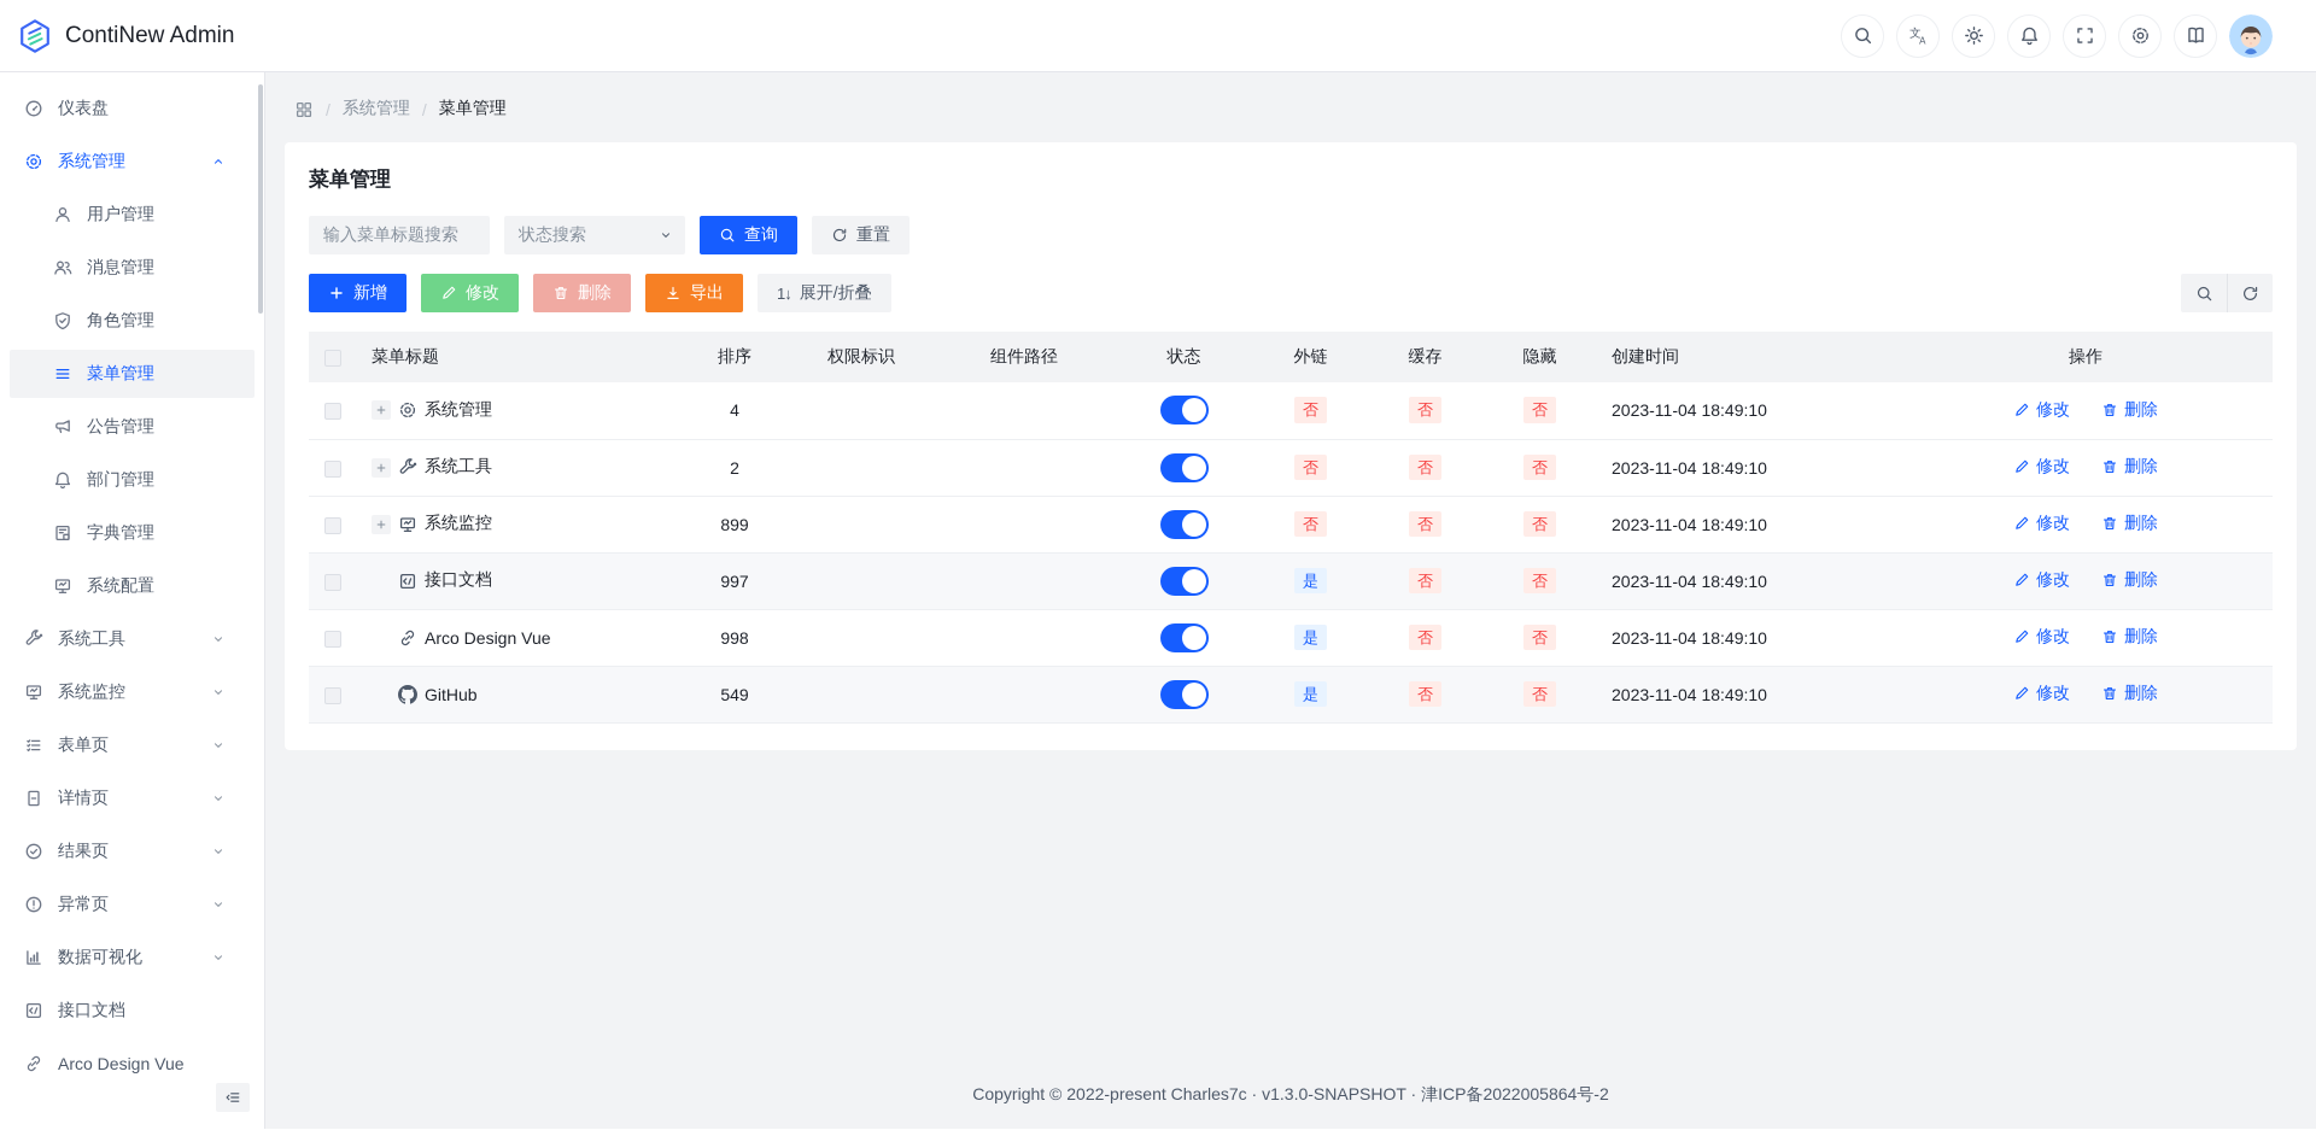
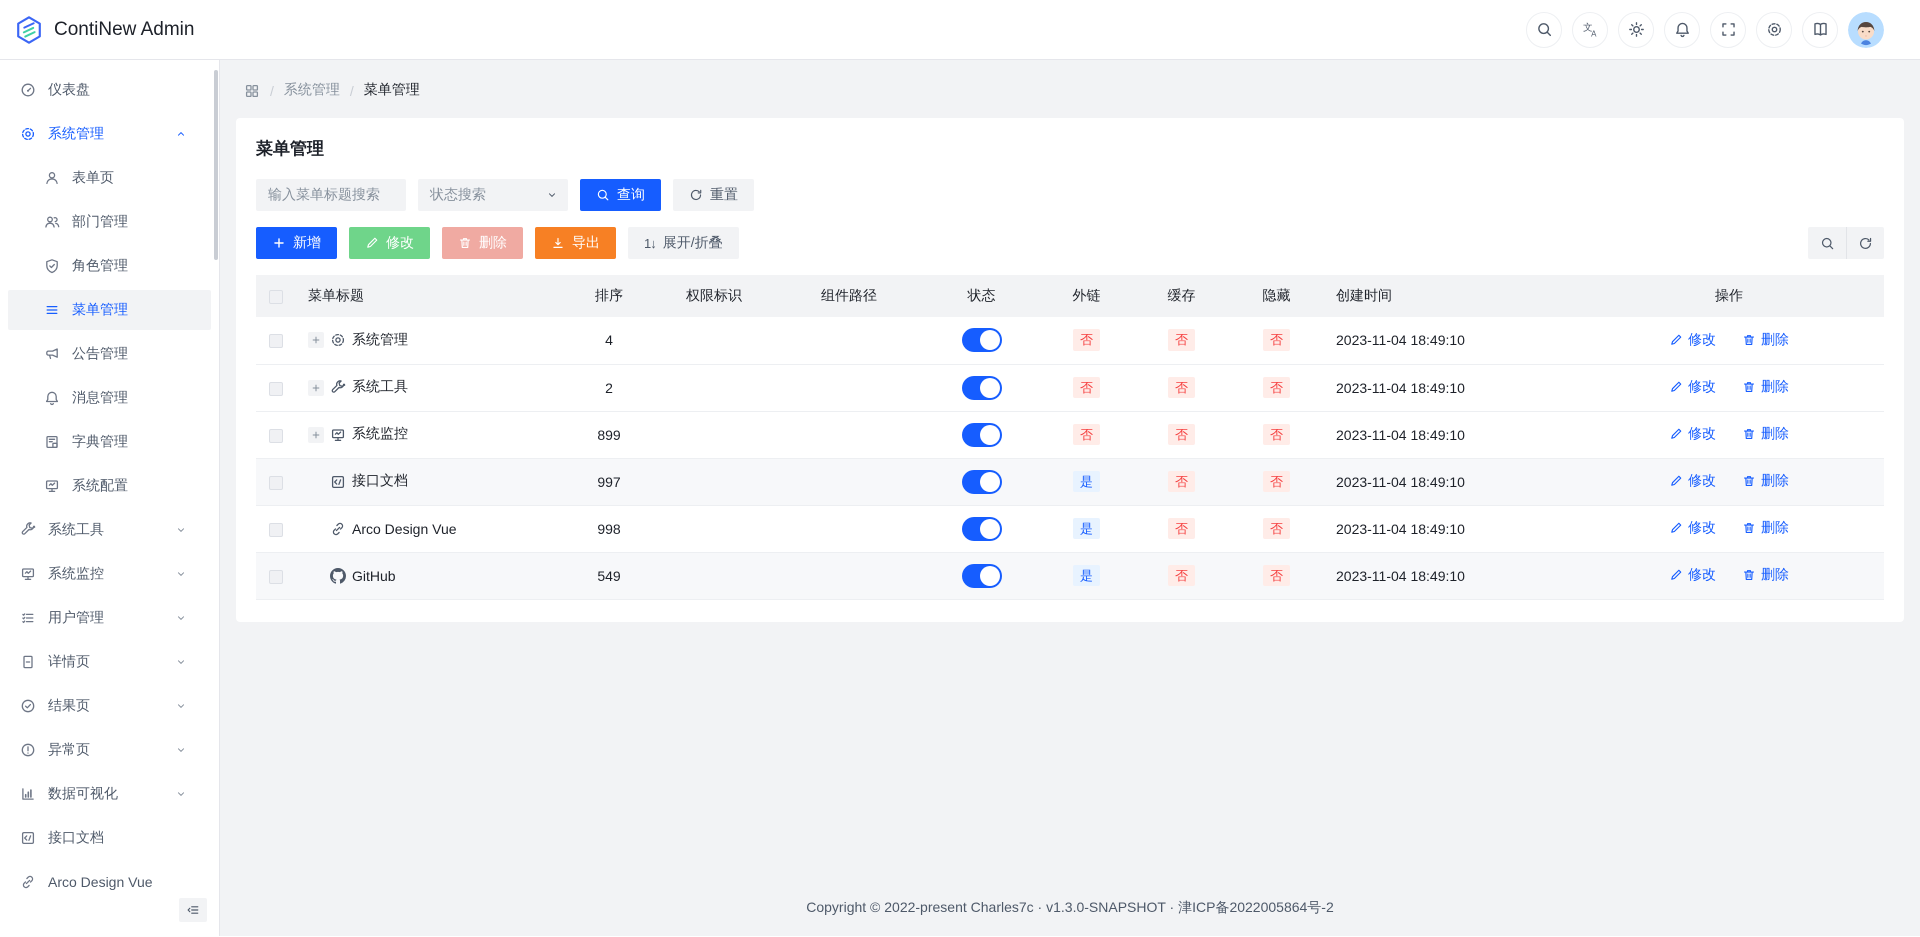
  ContiNew Admin
  文
  A
  仪表盘
  系统管理
- 用户管理
+ 表单页
- 消息管理
+ 部门管理
  角色管理
  菜单管理
  公告管理
- 部门管理
+ 消息管理
  字典管理
  系统配置
  系统工具
  系统监控
- 表单页
+ 用户管理
  详情页
  结果页
  异常页
  数据可视化
  接口文档
  Arco Design Vue
  /
  系统管理
  /
  菜单管理
  菜单管理
  输入菜单标题搜索
  状态搜索
  查询
  重置
  新增
  修改
  删除
  导出
  1↓
  展开/折叠
  	菜单标题	排序	权限标识	组件路径	状态	外链	缓存	隐藏	创建时间	操作
  	系统管理	4				否	否	否	2023-11-04 18:49:10	修改 删除
  	系统工具	2				否	否	否	2023-11-04 18:49:10	修改 删除
  	系统监控	899				否	否	否	2023-11-04 18:49:10	修改 删除
  	接口文档	997				是	否	否	2023-11-04 18:49:10	修改 删除
  	Arco Design Vue	998				是	否	否	2023-11-04 18:49:10	修改 删除
  	GitHub	549				是	否	否	2023-11-04 18:49:10	修改 删除
  Copyright © 2022-present Charles7c · v1.3.0-SNAPSHOT · 津ICP备2022005864号-2
